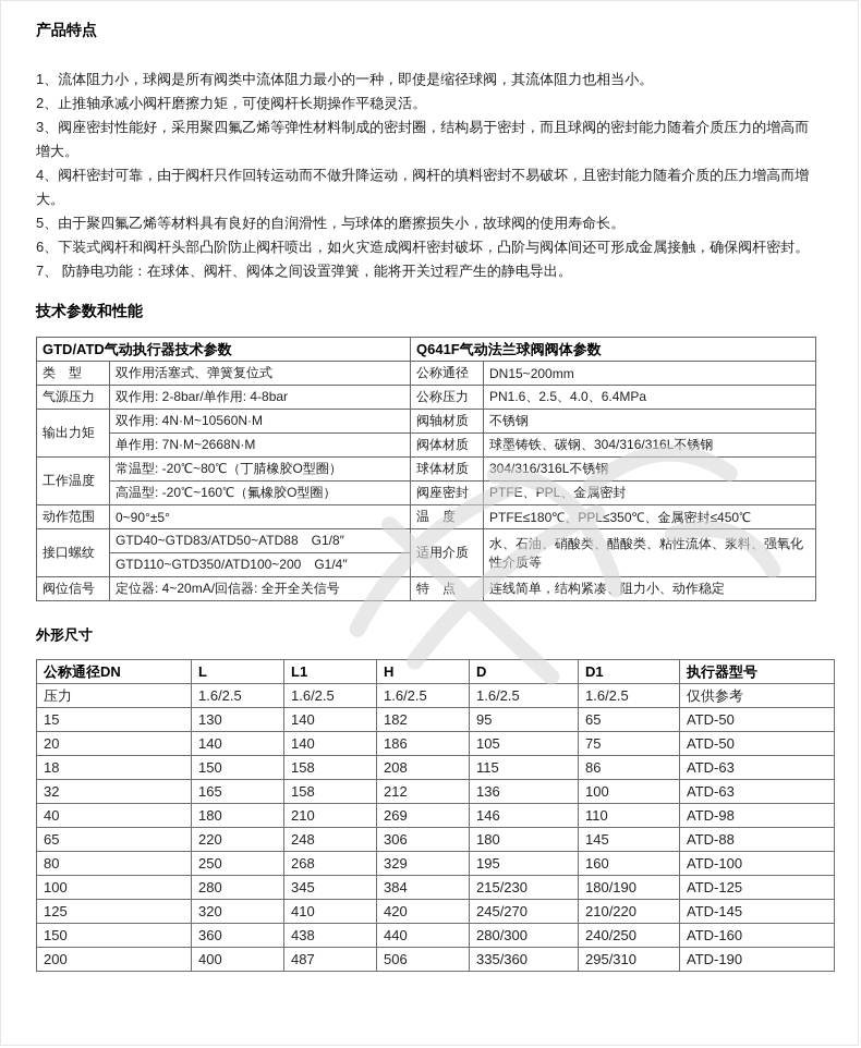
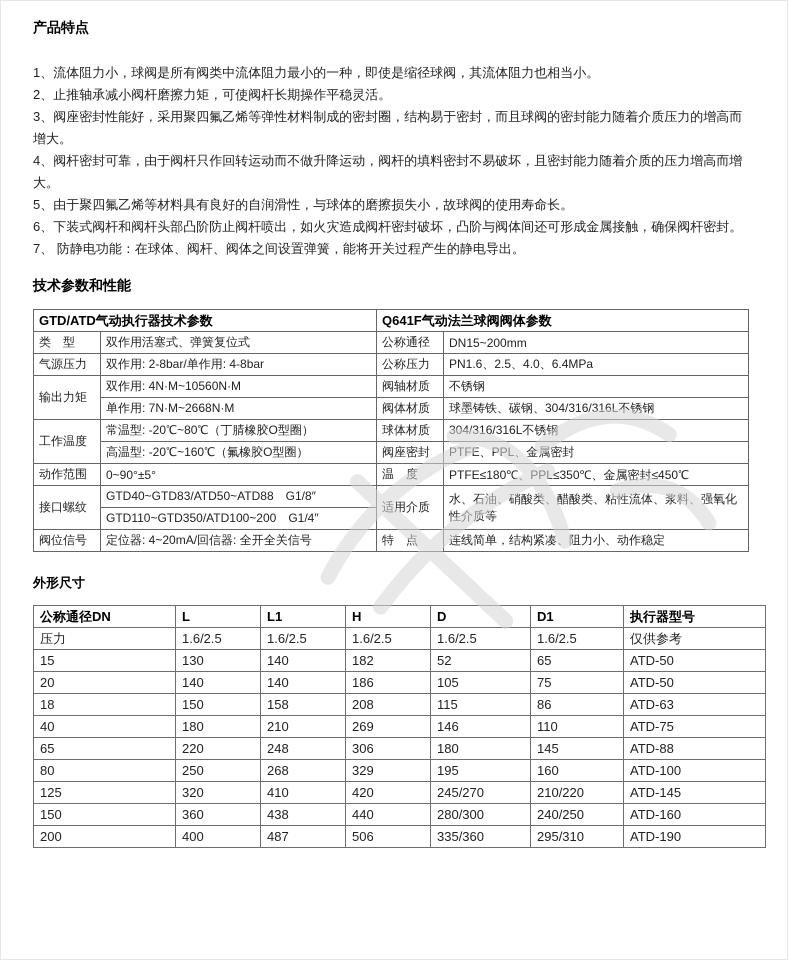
  产品特点
  1、流体阻力小，球阀是所有阀类中流体阻力最小的一种，即使是缩径球阀，其流体阻力也相当小。
  2、止推轴承减小阀杆磨擦力矩，可使阀杆长期操作平稳灵活。
  3、阀座密封性能好，采用聚四氟乙烯等弹性材料制成的密封圈，结构易于密封，而且球阀的密封能力随着介质压力的增高而增大。
  4、阀杆密封可靠，由于阀杆只作回转运动而不做升降运动，阀杆的填料密封不易破坏，且密封能力随着介质的压力增高而增大。
  5、由于聚四氟乙烯等材料具有良好的自润滑性，与球体的磨擦损失小，故球阀的使用寿命长。
  6、下装式阀杆和阀杆头部凸阶防止阀杆喷出，如火灾造成阀杆密封破坏，凸阶与阀体间还可形成金属接触，确保阀杆密封。
  7、 防静电功能：在球体、阀杆、阀体之间设置弹簧，能将开关过程产生的静电导出。
  技术参数和性能
  GTD/ATD气动执行器技术参数	Q641F气动法兰球阀阀体参数
  类 型	双作用活塞式、弹簧复位式	公称通径	DN15~200mm
  气源压力	双作用: 2-8bar/单作用: 4-8bar	公称压力	PN1.6、2.5、4.0、6.4MPa
  输出力矩	双作用: 4N·M~10560N·M	阀轴材质	不锈钢
  单作用: 7N·M~2668N·M	阀体材质	球墨铸铁、碳钢、304/316/316L不锈钢
  工作温度	常温型: -20℃~80℃（丁腈橡胶O型圈）	球体材质	304/316/316L不锈钢
  高温型: -20℃~160℃（氟橡胶O型圈）	阀座密封	PTFE、PPL、金属密封
  动作范围	0~90°±5°	温 度	PTFE≤180℃、PPL≤350℃、金属密封≤450℃
  接口螺纹	GTD40~GTD83/ATD50~ATD88 G1/8″	适用介质	水、石油、硝酸类、醋酸类、粘性流体、浆料、强氧化性介质等
  GTD110~GTD350/ATD100~200 G1/4″
  阀位信号	定位器: 4~20mA/回信器: 全开全关信号	特 点	连线简单，结构紧凑、阻力小、动作稳定
  外形尺寸
  公称通径DN	L	L1	H	D	D1	执行器型号
  压力	1.6/2.5	1.6/2.5	1.6/2.5	1.6/2.5	1.6/2.5	仅供参考
- 15	130	140	182	95	65	ATD-50
+ 15	130	140	182	52	65	ATD-50
  20	140	140	186	105	75	ATD-50
  18	150	158	208	115	86	ATD-63
- 32	165	158	212	136	100	ATD-63
- 40	180	210	269	146	110	ATD-98
+ 40	180	210	269	146	110	ATD-75
  65	220	248	306	180	145	ATD-88
  80	250	268	329	195	160	ATD-100
- 100	280	345	384	215/230	180/190	ATD-125
  125	320	410	420	245/270	210/220	ATD-145
  150	360	438	440	280/300	240/250	ATD-160
  200	400	487	506	335/360	295/310	ATD-190
